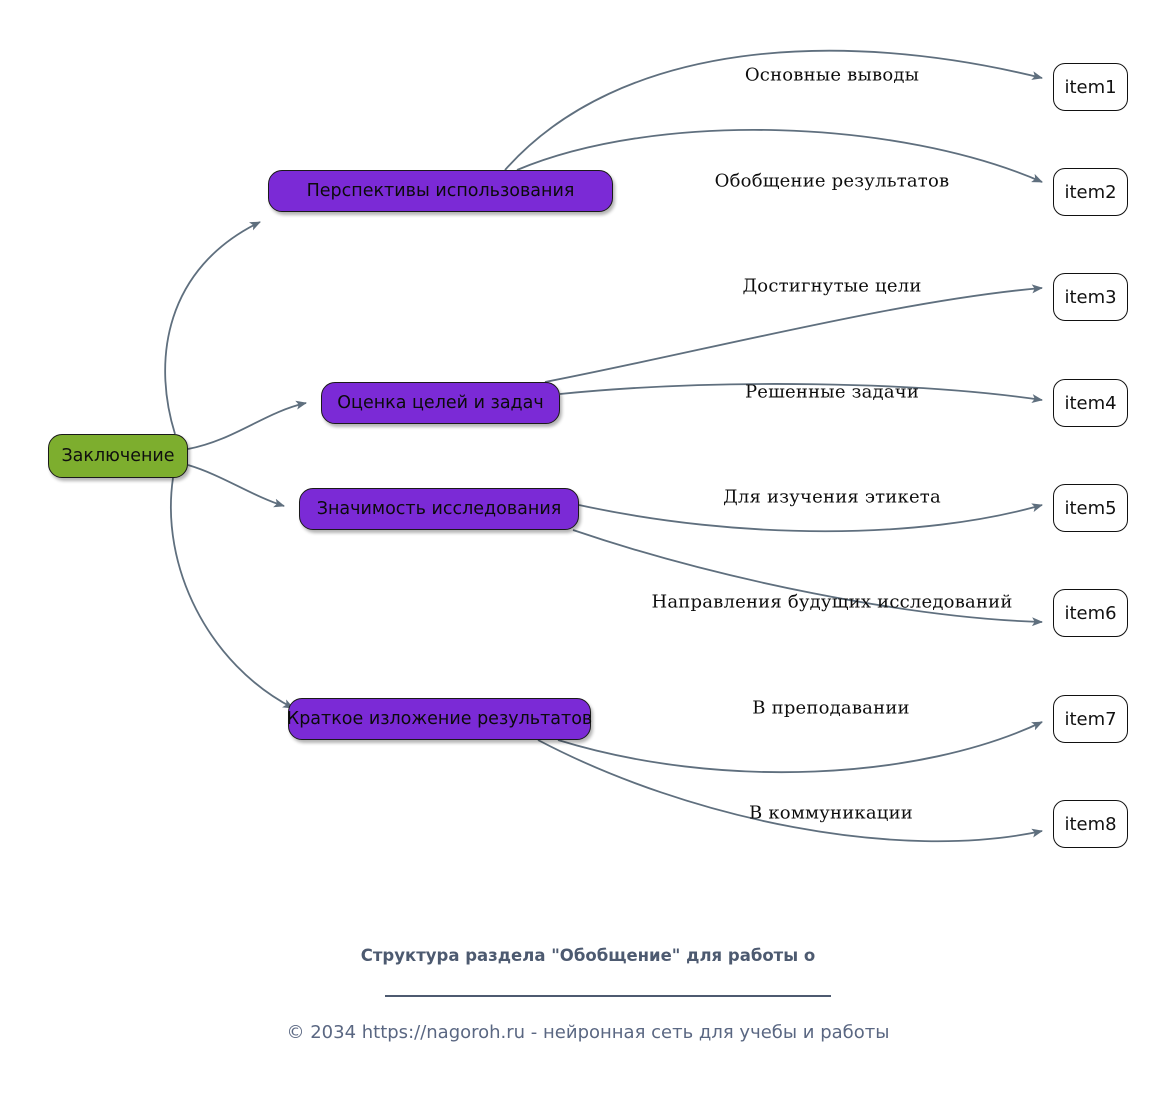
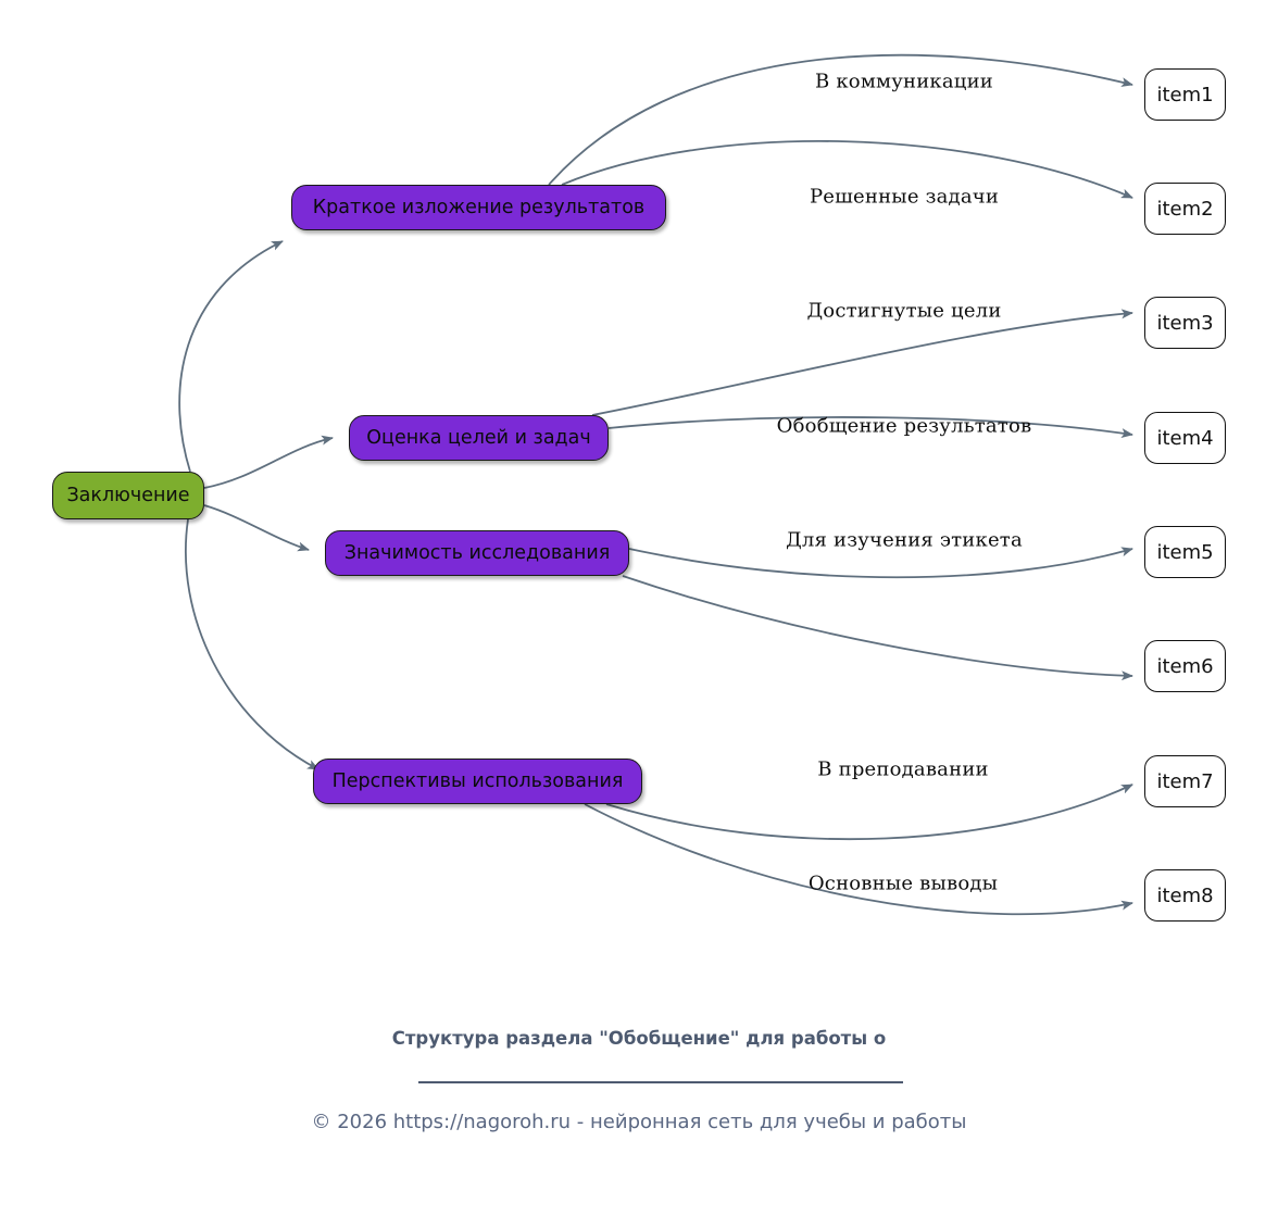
  Заключение
- Перспективы использования
+ Краткое изложение результатов
  Оценка целей и задач
  Значимость исследования
- Краткое изложение результатов
+ Перспективы использования
  item1
  item2
  item3
  item4
  item5
  item6
  item7
  item8
- Основные выводы
+ В коммуникации
- Обобщение результатов
+ Решенные задачи
  Достигнутые цели
- Решенные задачи
+ Обобщение результатов
  Для изучения этикета
- Направления будущих исследований
  В преподавании
- В коммуникации
+ Основные выводы
  Структура раздела "Обобщение" для работы о
- © 2034 https://nagoroh.ru - нейронная сеть для учебы и работы
+ © 2026 https://nagoroh.ru - нейронная сеть для учебы и работы
